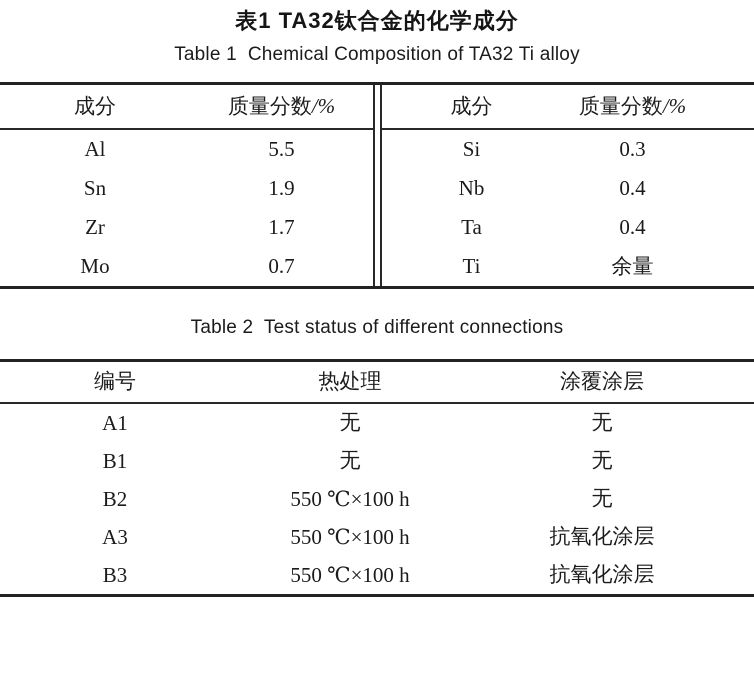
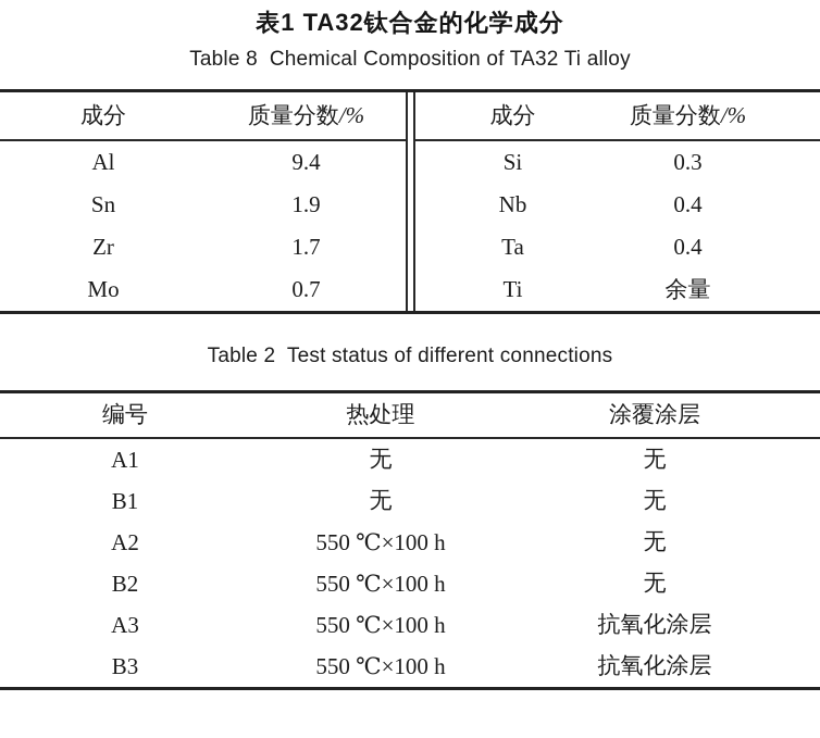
  表1 TA32钛合金的化学成分
- Table 1 Chemical Composition of TA32 Ti alloy
+ Table 8 Chemical Composition of TA32 Ti alloy
  成分	质量分数/%		成分	质量分数/%
- Al	5.5		Si	0.3
+ Al	9.4		Si	0.3
  Sn	1.9		Nb	0.4
  Zr	1.7		Ta	0.4
  Mo	0.7		Ti	余量
  Table 2 Test status of different connections
  编号	热处理	涂覆涂层
  A1	无	无
  B1	无	无
+ A2	550 ℃×100 h	无
  B2	550 ℃×100 h	无
  A3	550 ℃×100 h	抗氧化涂层
  B3	550 ℃×100 h	抗氧化涂层
